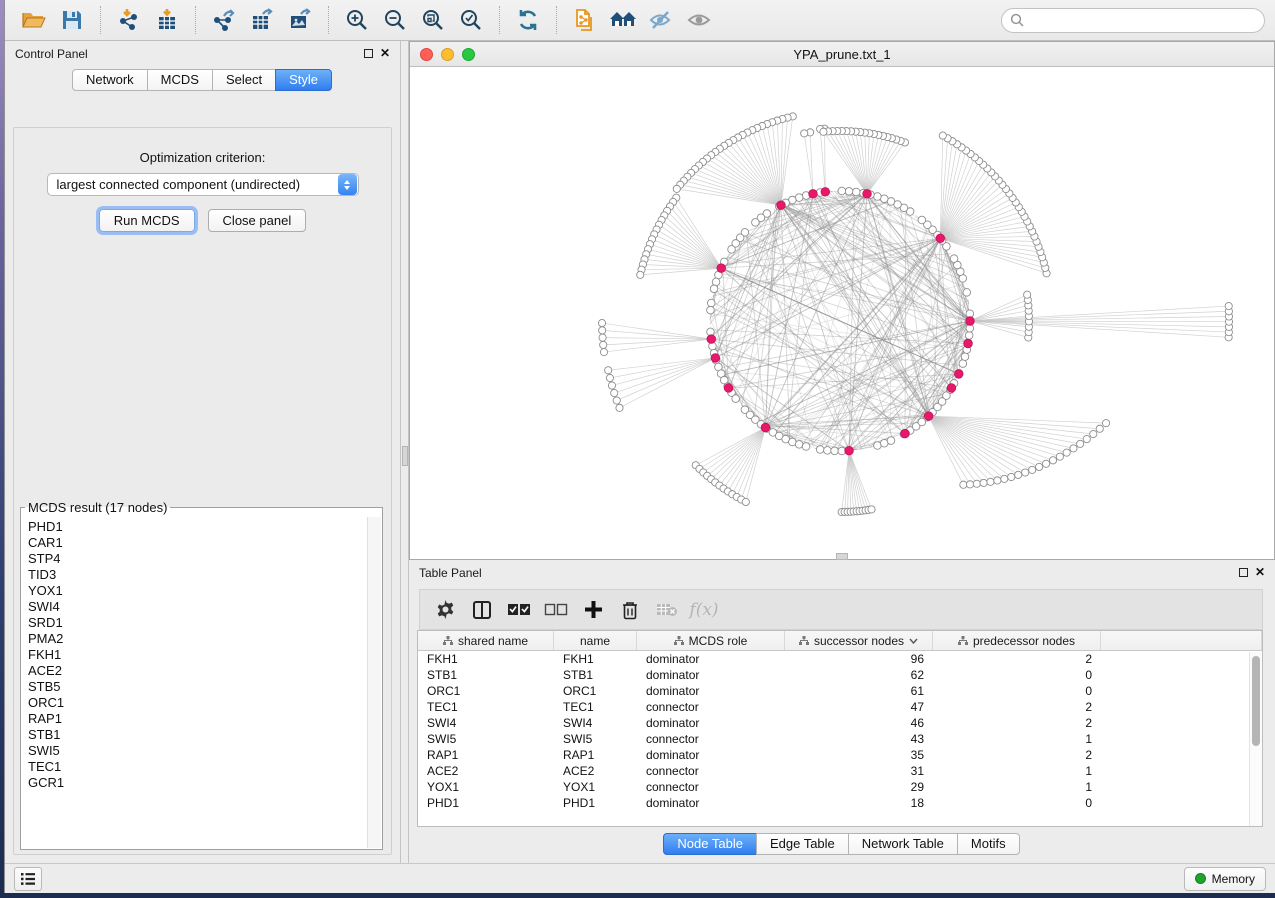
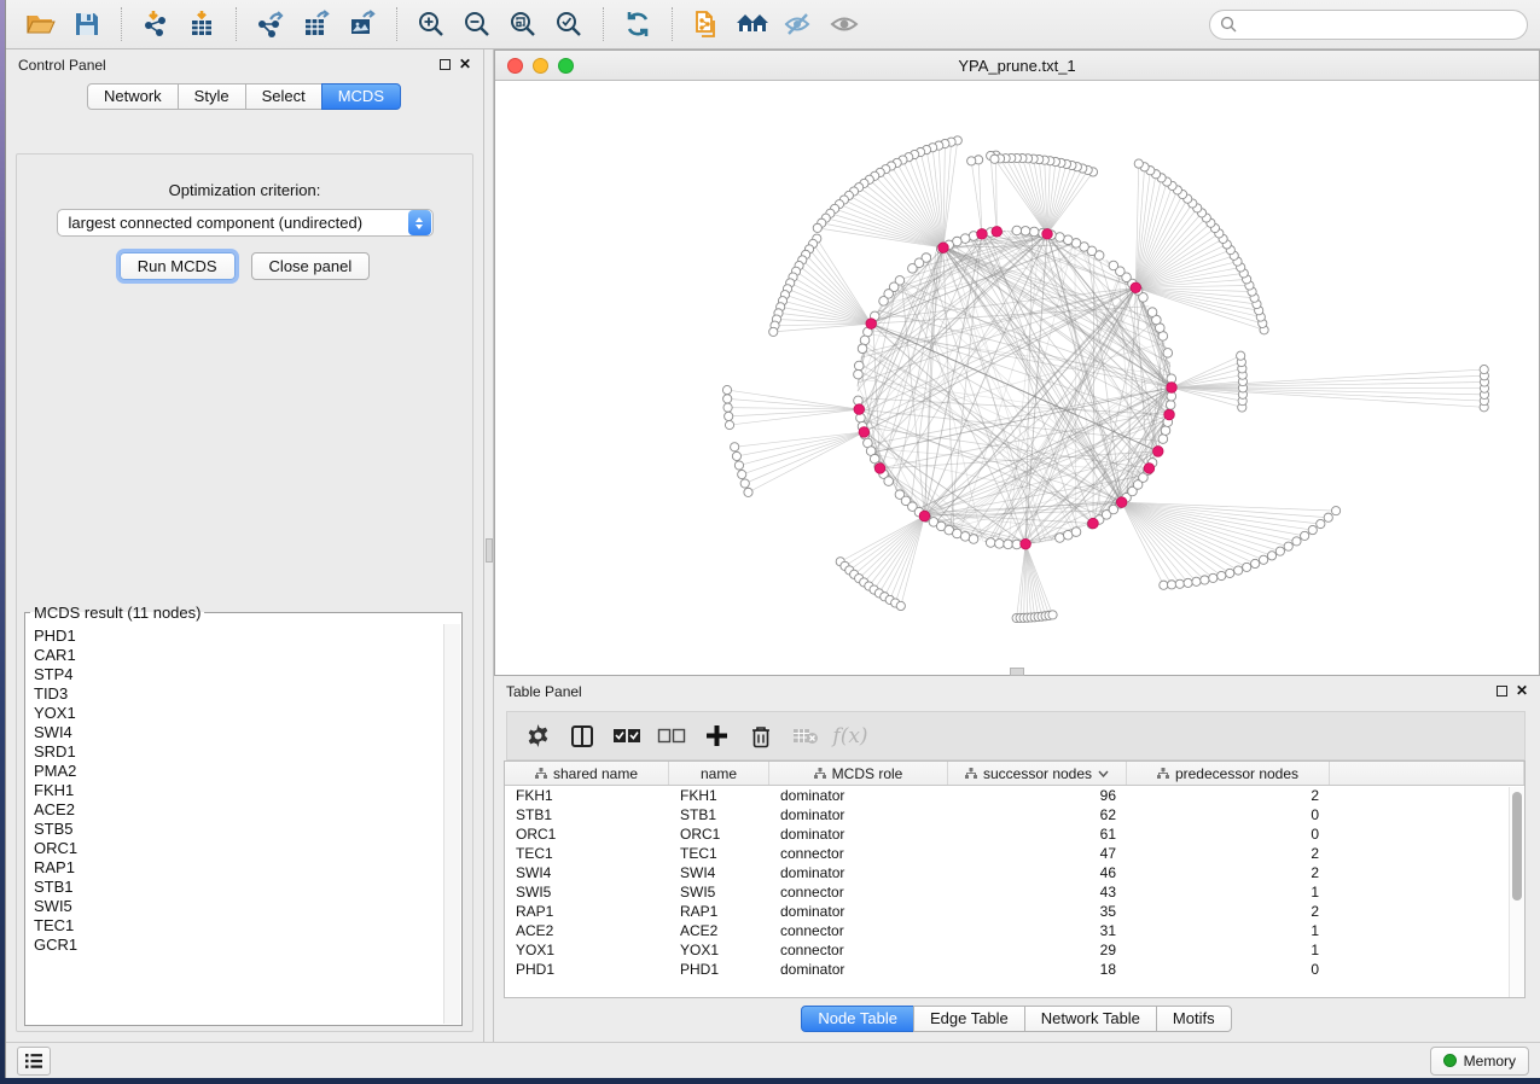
  Control Panel
  ✕
  Network
- MCDS
+ Style
  Select
- Style
+ MCDS
  Optimization criterion:
  largest connected component (undirected)
  Run MCDS
  Close panel
- MCDS result (17 nodes)
+ MCDS result (11 nodes)
  PHD1
  CAR1
  STP4
  TID3
  YOX1
  SWI4
  SRD1
  PMA2
  FKH1
  ACE2
  STB5
  ORC1
  RAP1
  STB1
  SWI5
  TEC1
  GCR1
  YPA_prune.txt_1
  Table Panel
  ✕
  f(x)
  shared name
  name
  MCDS role
  successor nodes
  predecessor nodes
  FKH1
  FKH1
  dominator
  96
  2
  STB1
  STB1
  dominator
  62
  0
  ORC1
  ORC1
  dominator
  61
  0
  TEC1
  TEC1
  connector
  47
  2
  SWI4
  SWI4
  dominator
  46
  2
  SWI5
  SWI5
  connector
  43
  1
  RAP1
  RAP1
  dominator
  35
  2
  ACE2
  ACE2
  connector
  31
  1
  YOX1
  YOX1
  connector
  29
  1
  PHD1
  PHD1
  dominator
  18
  0
  Node Table
  Edge Table
  Network Table
  Motifs
  Memory
